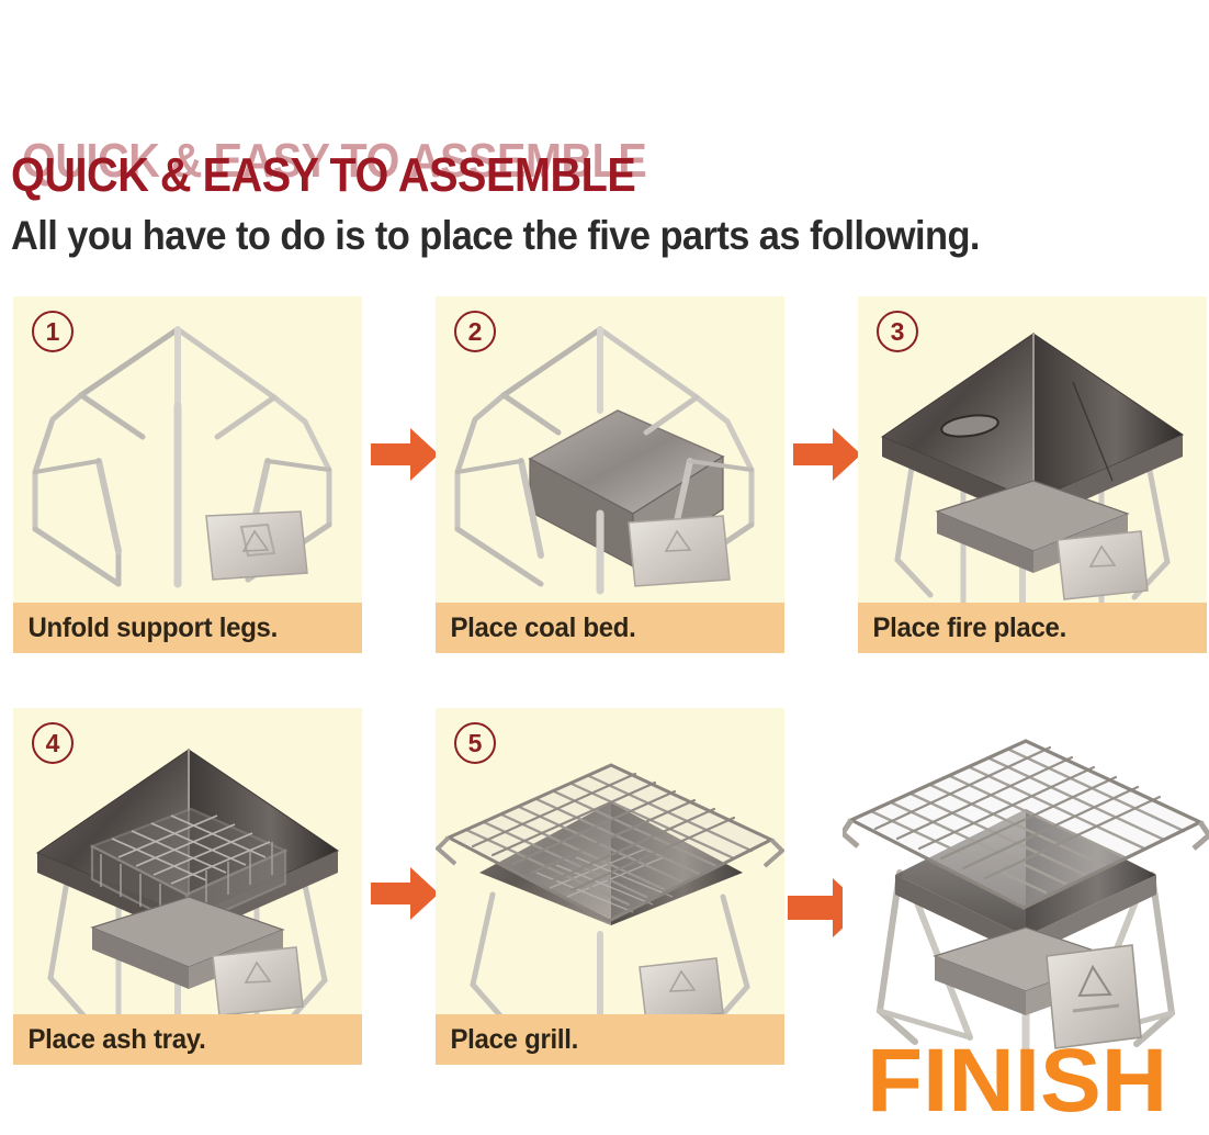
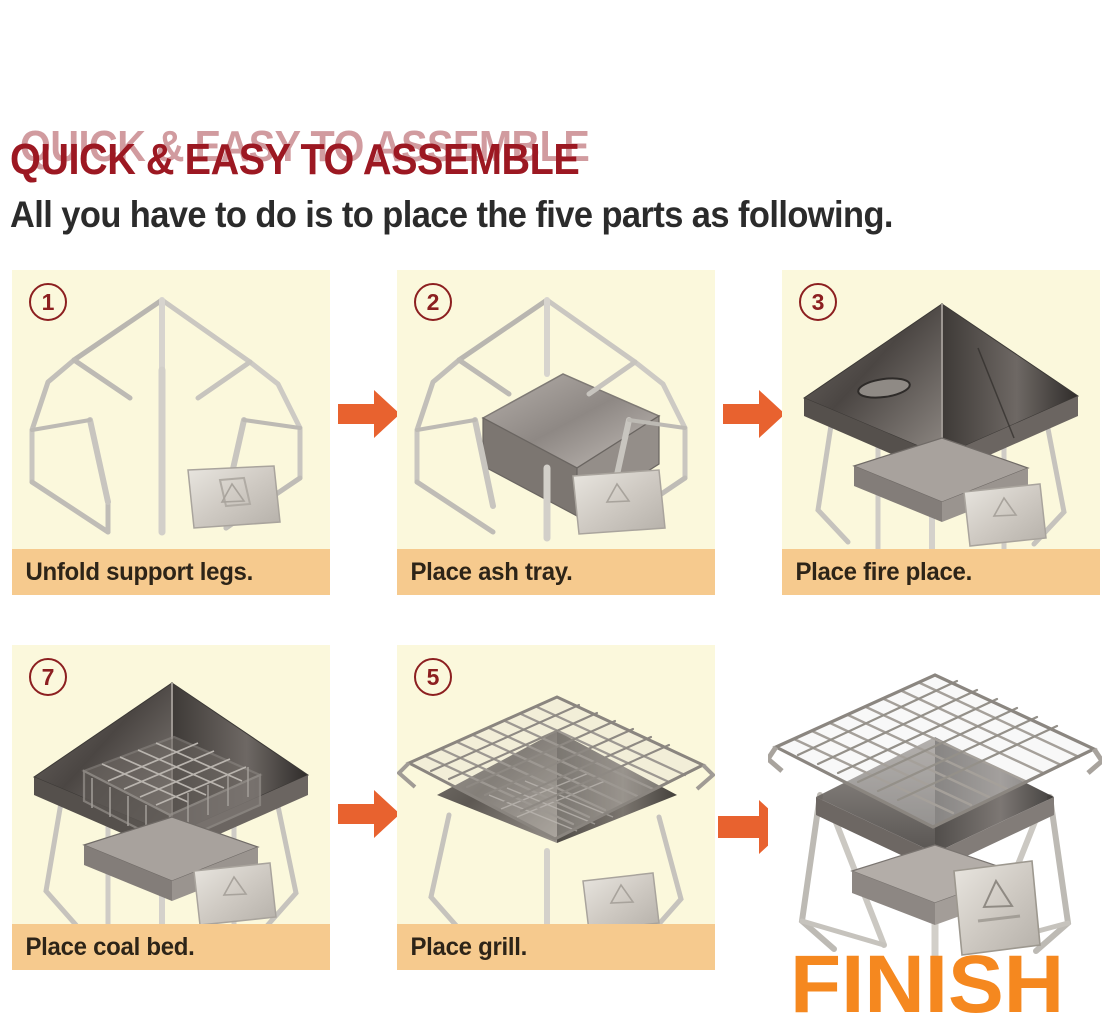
  QUICK & EASY TO ASSEMBLE
  QUICK & EASY TO ASSEMBLE
  All you have to do is to place the five parts as following.
  1
  Unfold support legs.
  2
- Place coal bed.
+ Place ash tray.
  3
  Place fire place.
- 4
+ 7
- Place ash tray.
+ Place coal bed.
  5
  Place grill.
  FINISH
